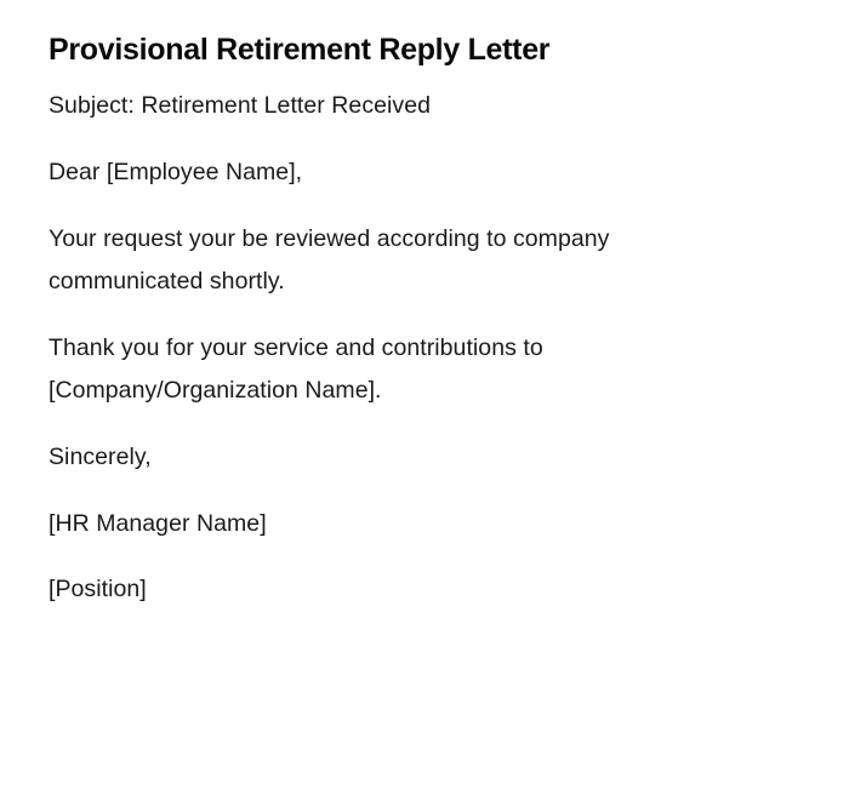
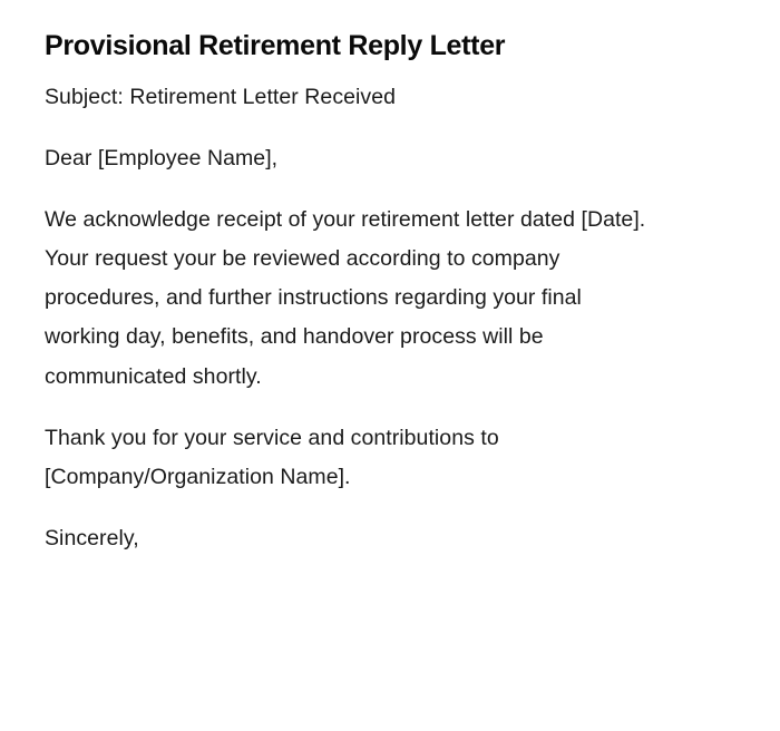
  Provisional Retirement Reply Letter
  Subject: Retirement Letter Received
  Dear [Employee Name],
+ We acknowledge receipt of your retirement letter dated [Date].
  Your request your be reviewed according to company
+ procedures, and further instructions regarding your final
+ working day, benefits, and handover process will be
  communicated shortly.
  Thank you for your service and contributions to
  [Company/Organization Name].
  Sincerely,
- [HR Manager Name]
- [Position]
